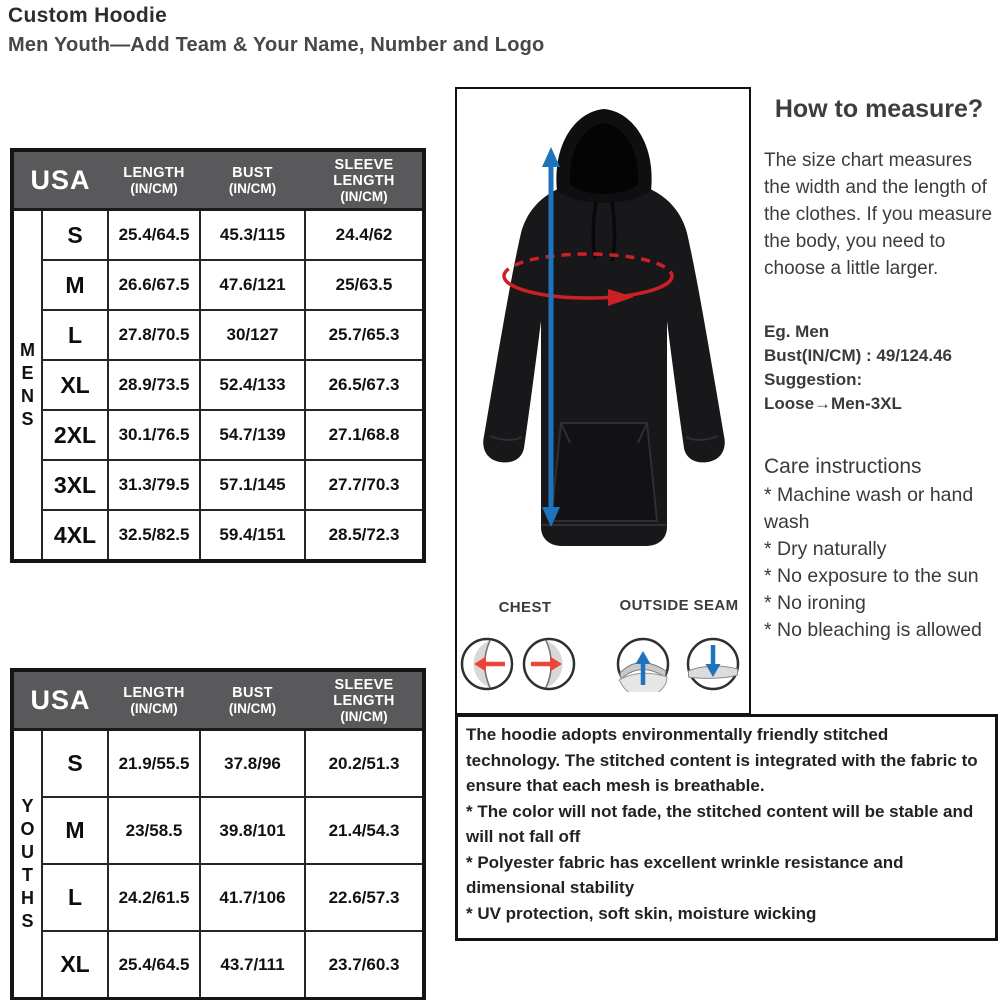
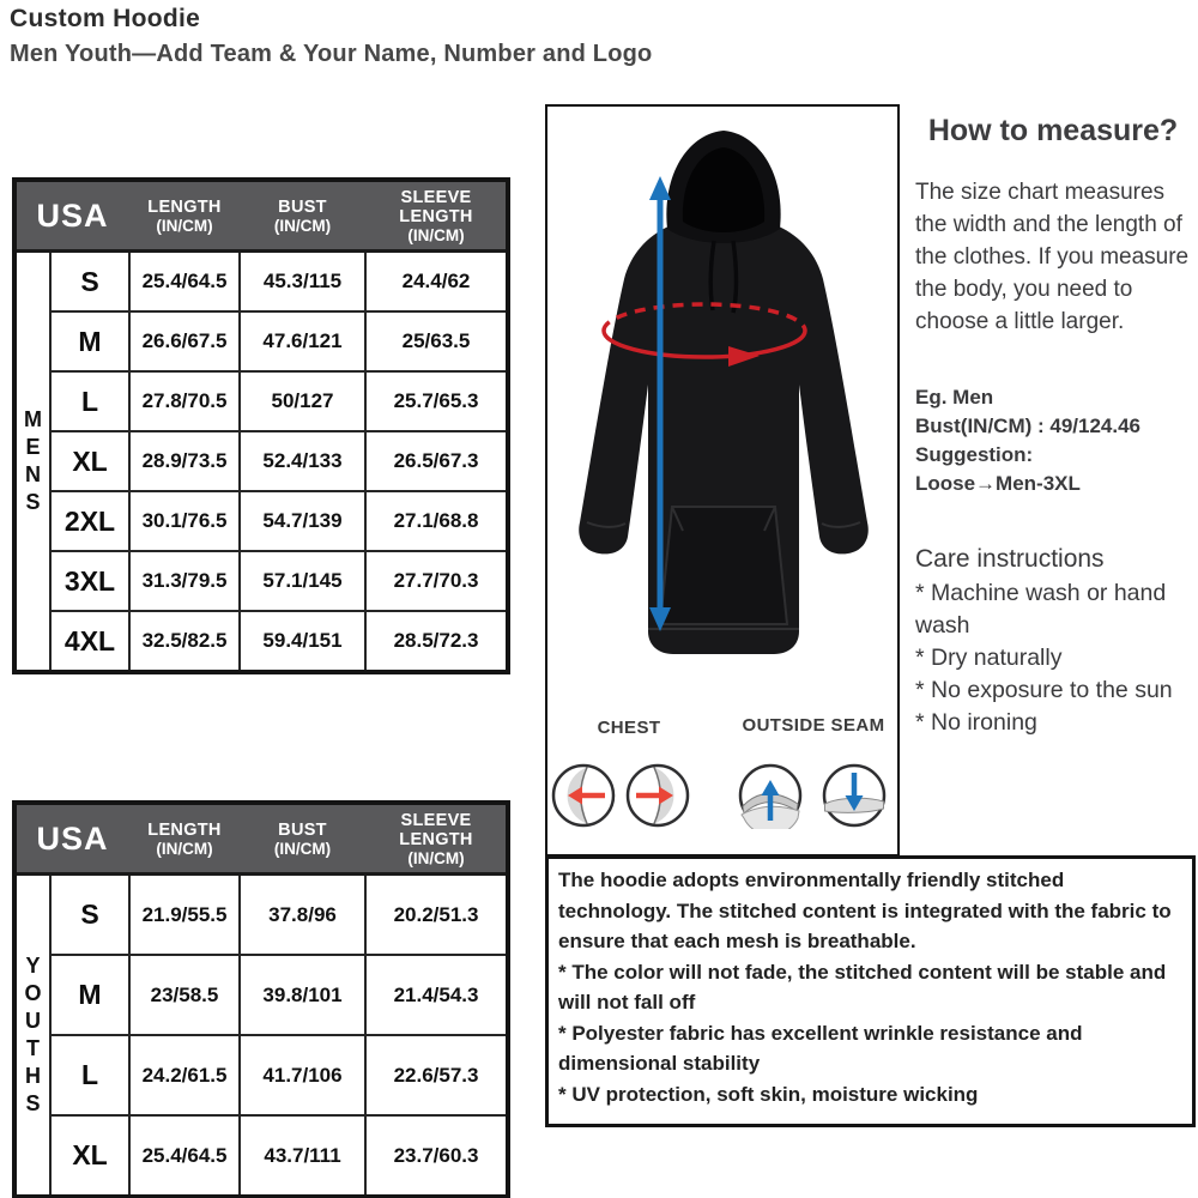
  Custom Hoodie
  Men Youth—Add Team & Your Name, Number and Logo
  USA	LENGTH(IN/CM)	BUST(IN/CM)	SLEEVE LENGTH(IN/CM)
  MENS	S	25.4/64.5	45.3/115	24.4/62
  M	26.6/67.5	47.6/121	25/63.5
- L	27.8/70.5	30/127	25.7/65.3
+ L	27.8/70.5	50/127	25.7/65.3
  XL	28.9/73.5	52.4/133	26.5/67.3
  2XL	30.1/76.5	54.7/139	27.1/68.8
  3XL	31.3/79.5	57.1/145	27.7/70.3
  4XL	32.5/82.5	59.4/151	28.5/72.3
  USA	LENGTH(IN/CM)	BUST(IN/CM)	SLEEVE LENGTH(IN/CM)
  YOUTHS	S	21.9/55.5	37.8/96	20.2/51.3
  M	23/58.5	39.8/101	21.4/54.3
  L	24.2/61.5	41.7/106	22.6/57.3
  XL	25.4/64.5	43.7/111	23.7/60.3
  CHEST
  OUTSIDE SEAM
  How to measure?
  The size chart measures the width and the length of the clothes. If you measure the body, you need to choose a little larger.
  Eg. Men
  Bust(IN/CM) : 49/124.46
  Suggestion:
  Loose→Men-3XL
  Care instructions
  * Machine wash or hand wash
  * Dry naturally
  * No exposure to the sun
  * No ironing
- * No bleaching is allowed
  The hoodie adopts environmentally friendly stitched technology. The stitched content is integrated with the fabric to ensure that each mesh is breathable.
  * The color will not fade, the stitched content will be stable and will not fall off
  * Polyester fabric has excellent wrinkle resistance and dimensional stability
  * UV protection, soft skin, moisture wicking
